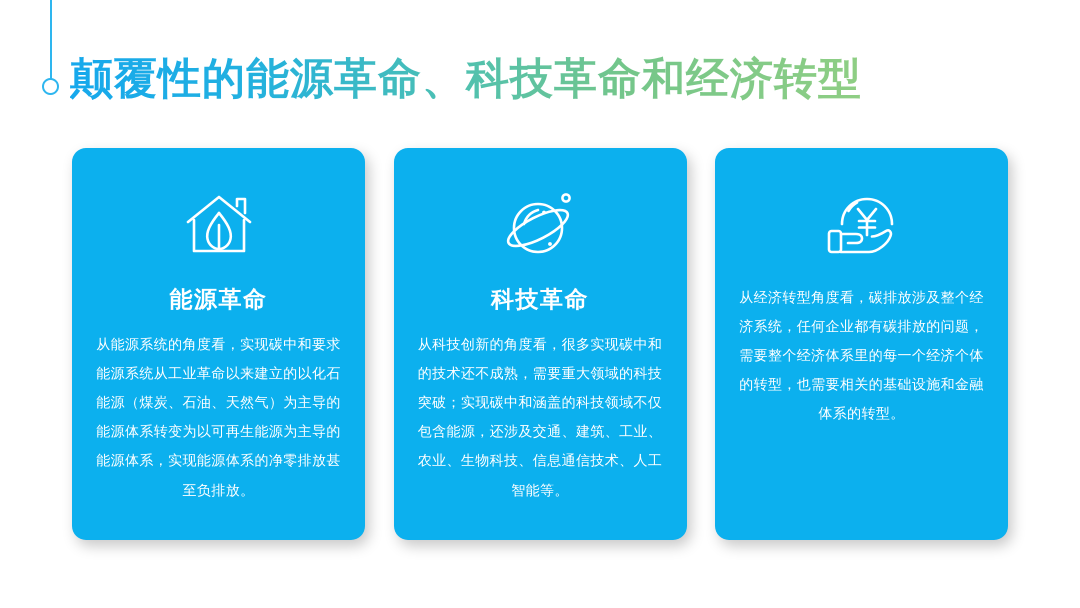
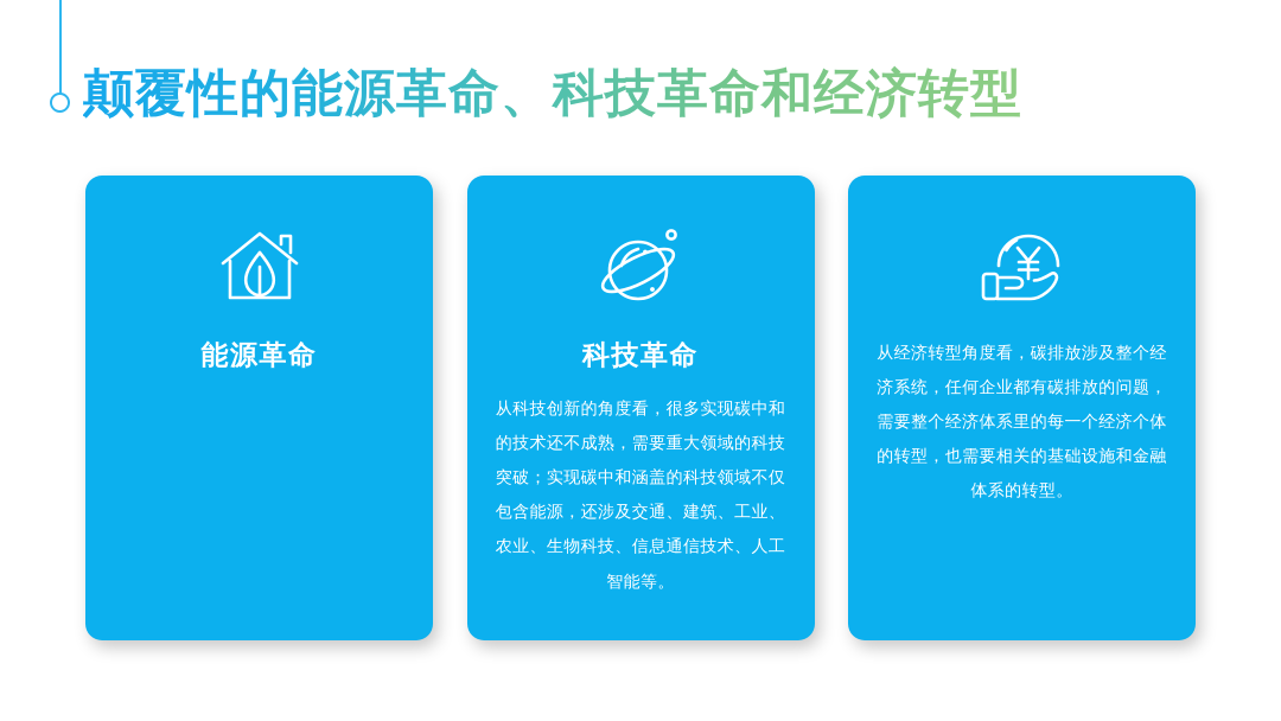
  颠覆性的能源革命、科技革命和经济转型
  能源革命
- 从能源系统的角度看，实现碳中和要求能源系统从工业革命以来建立的以化石能源（煤炭、石油、天然气）为主导的能源体系转变为以可再生能源为主导的能源体系，实现能源体系的净零排放甚至负排放。
  科技革命
  从科技创新的角度看，很多实现碳中和的技术还不成熟，需要重大领域的科技突破；实现碳中和涵盖的科技领域不仅包含能源，还涉及交通、建筑、工业、农业、生物科技、信息通信技术、人工智能等。
  从经济转型角度看，碳排放涉及整个经济系统，任何企业都有碳排放的问题，需要整个经济体系里的每一个经济个体的转型，也需要相关的基础设施和金融体系的转型。
